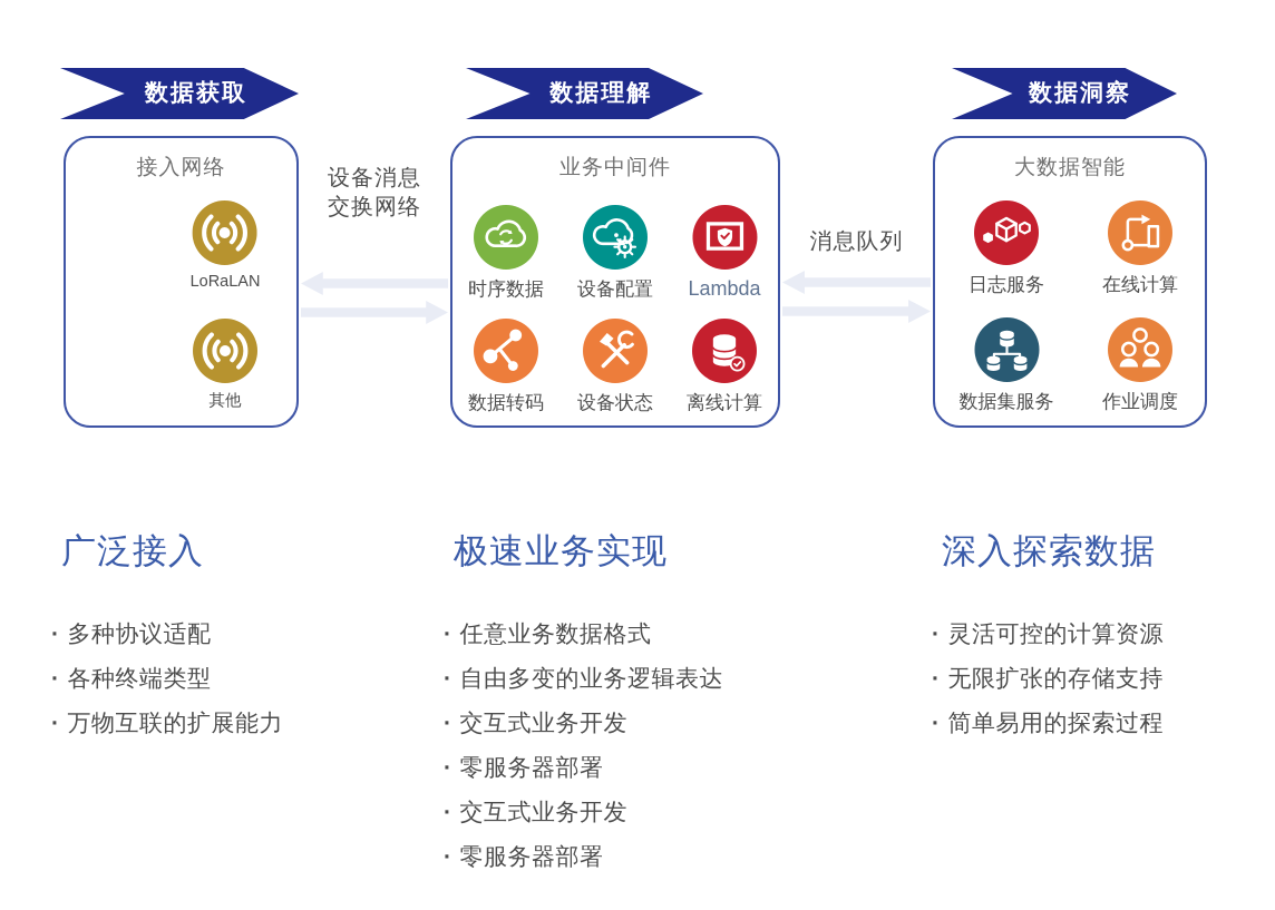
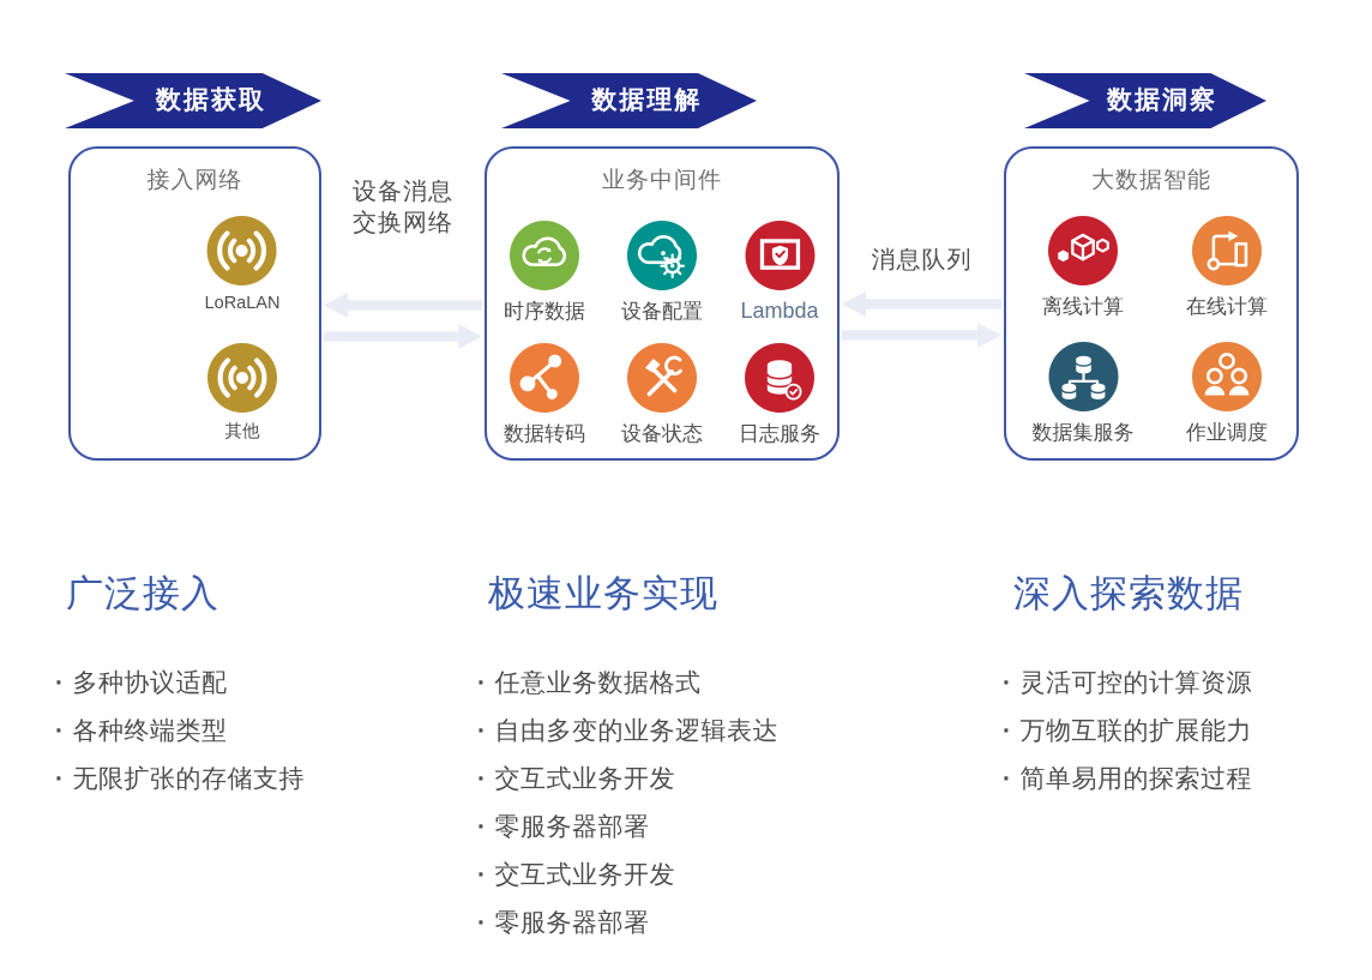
  数据获取
  数据理解
  数据洞察
  接入网络
  LoRaLAN
  其他
  设备消息
  交换网络
  业务中间件
  时序数据
  设备配置
  Lambda
  数据转码
  设备状态
- 离线计算
+ 日志服务
  消息队列
  大数据智能
- 日志服务
+ 离线计算
  在线计算
  数据集服务
  作业调度
  广泛接入
  ·
  多种协议适配
  ·
  各种终端类型
  ·
- 万物互联的扩展能力
+ 无限扩张的存储支持
  极速业务实现
  ·
  任意业务数据格式
  ·
  自由多变的业务逻辑表达
  ·
  交互式业务开发
  ·
  零服务器部署
  ·
  交互式业务开发
  ·
  零服务器部署
  深入探索数据
  ·
  灵活可控的计算资源
  ·
- 无限扩张的存储支持
+ 万物互联的扩展能力
  ·
  简单易用的探索过程
